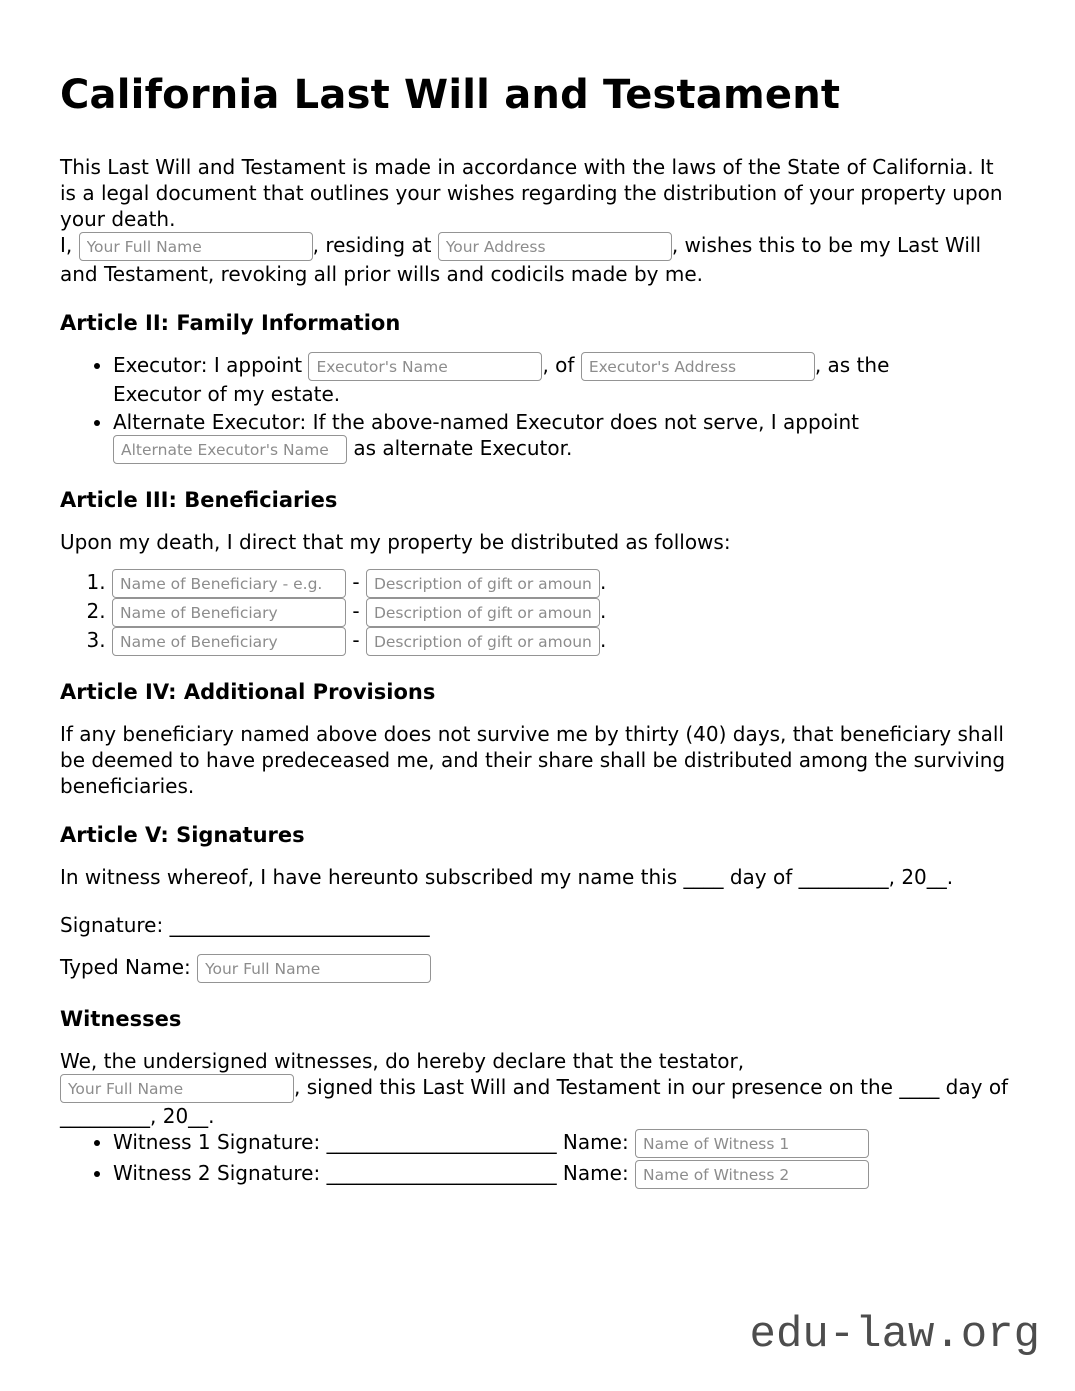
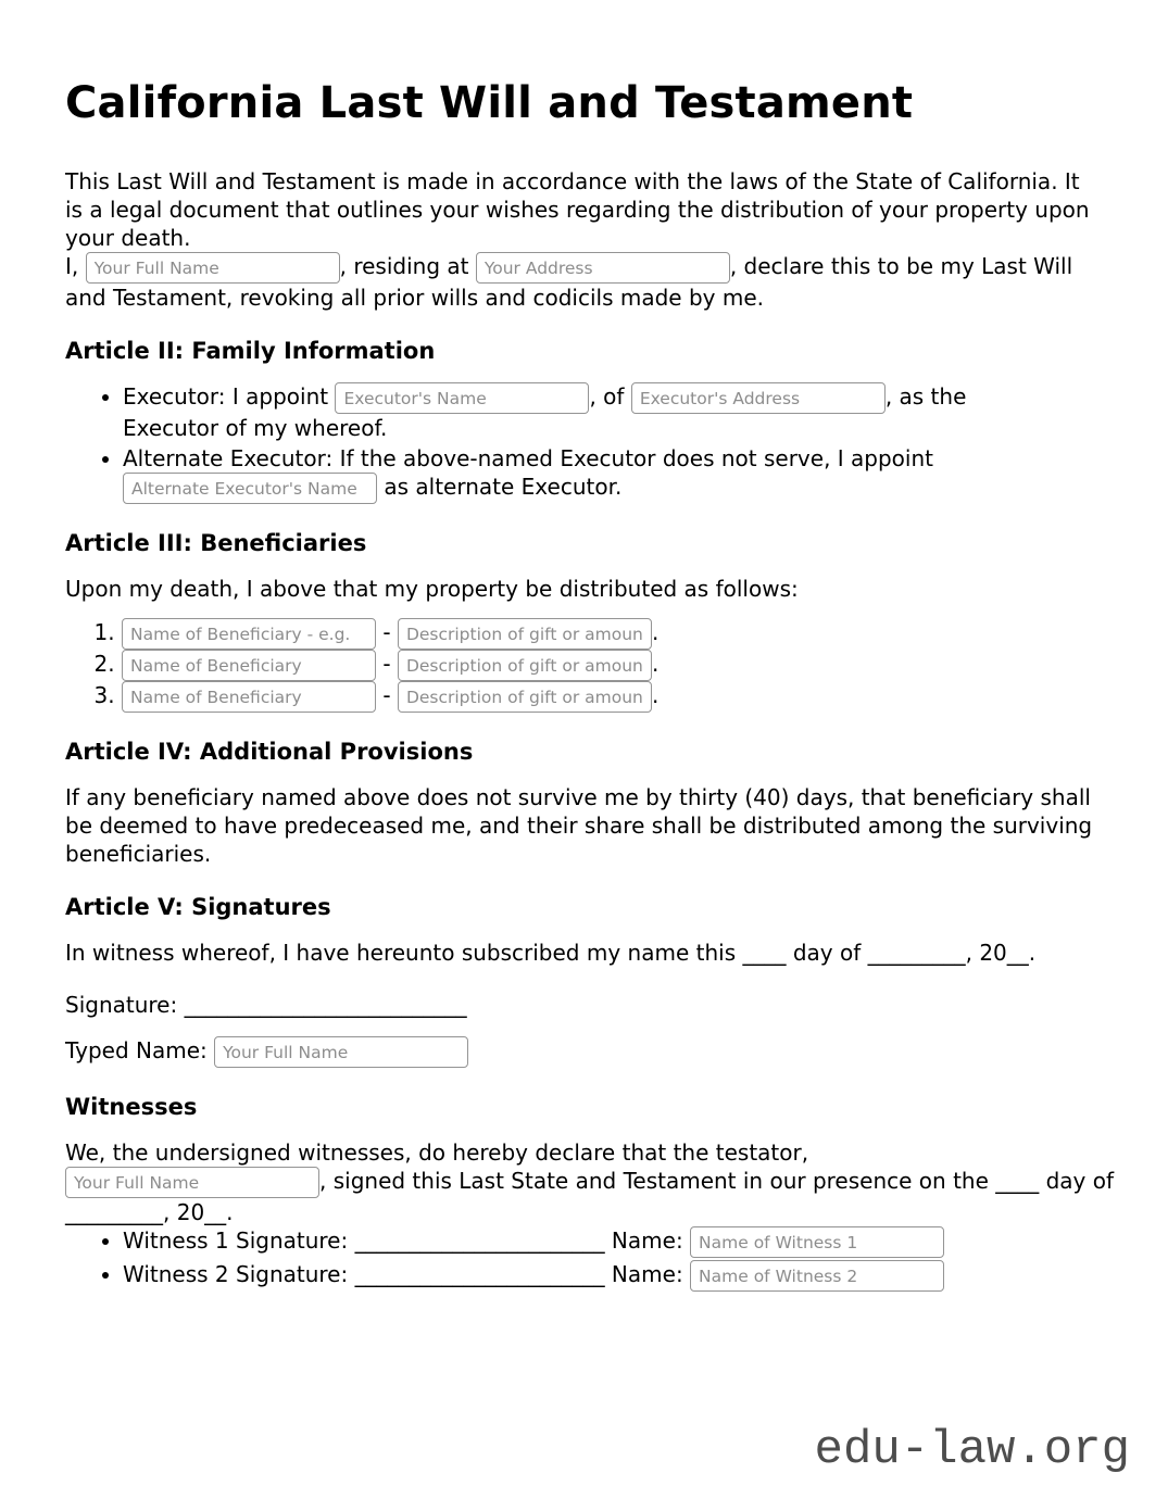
  California Last Will and Testament
  This Last Will and Testament is made in accordance with the laws of the State of California. It is a legal document that outlines your wishes regarding the distribution of your property upon your death.
- I, Your Full Name , residing at Your Address , wishes this to be my Last Will and Testament, revoking all prior wills and codicils made by me.
+ I, Your Full Name , residing at Your Address , declare this to be my Last Will and Testament, revoking all prior wills and codicils made by me.
  Article II: Family Information
- Executor: I appoint Executor's Name , of Executor's Address , as the Executor of my estate.
+ Executor: I appoint Executor's Name , of Executor's Address , as the Executor of my whereof.
  Alternate Executor: If the above-named Executor does not serve, I appoint Alternate Executor's Name as alternate Executor.
  Article III: Beneficiaries
- Upon my death, I direct that my property be distributed as follows:
+ Upon my death, I above that my property be distributed as follows:
  Name of Beneficiary - e.g. - Description of gift or amoun .
  Name of Beneficiary - Description of gift or amoun .
  Name of Beneficiary - Description of gift or amoun .
  Article IV: Additional Provisions
  If any beneficiary named above does not survive me by thirty (40) days, that beneficiary shall be deemed to have predeceased me, and their share shall be distributed among the surviving beneficiaries.
  Article V: Signatures
  In witness whereof, I have hereunto subscribed my name this ____ day of _________, 20__.
  Signature: __________________________
  Typed Name: Your Full Name
  Witnesses
  We, the undersigned witnesses, do hereby declare that the testator,
- Your Full Name , signed this Last Will and Testament in our presence on the ____ day of _________, 20__.
+ Your Full Name , signed this Last State and Testament in our presence on the ____ day of _________, 20__.
  Witness 1 Signature: _______________________ Name: Name of Witness 1
  Witness 2 Signature: _______________________ Name: Name of Witness 2
  edu-law.org
